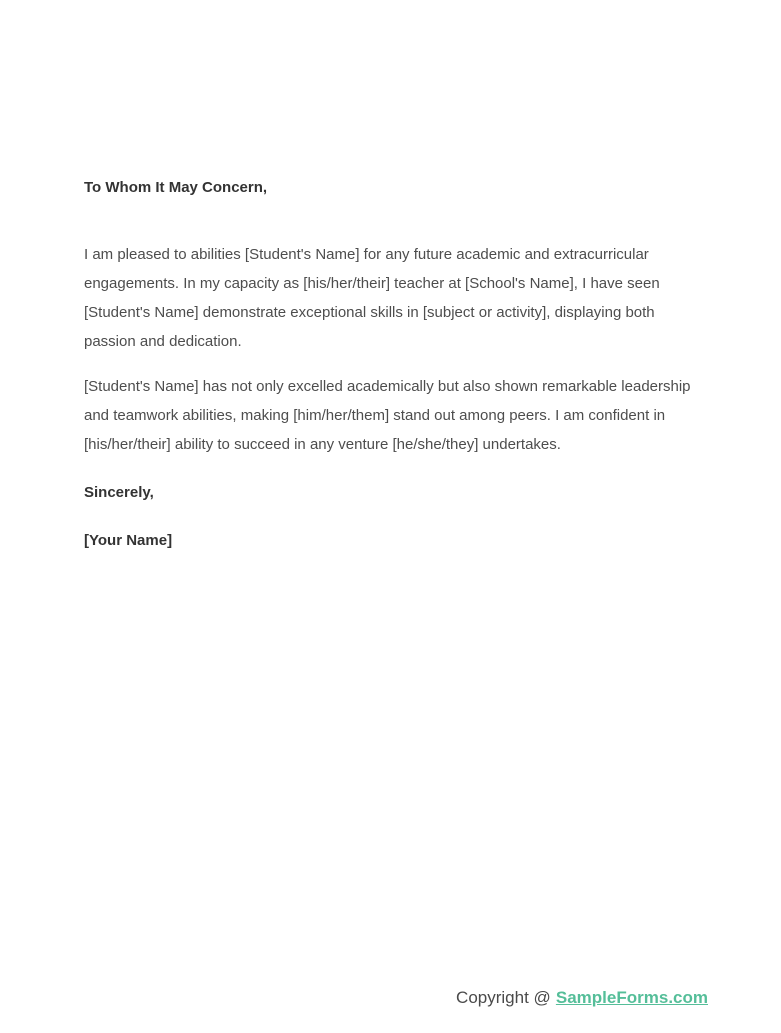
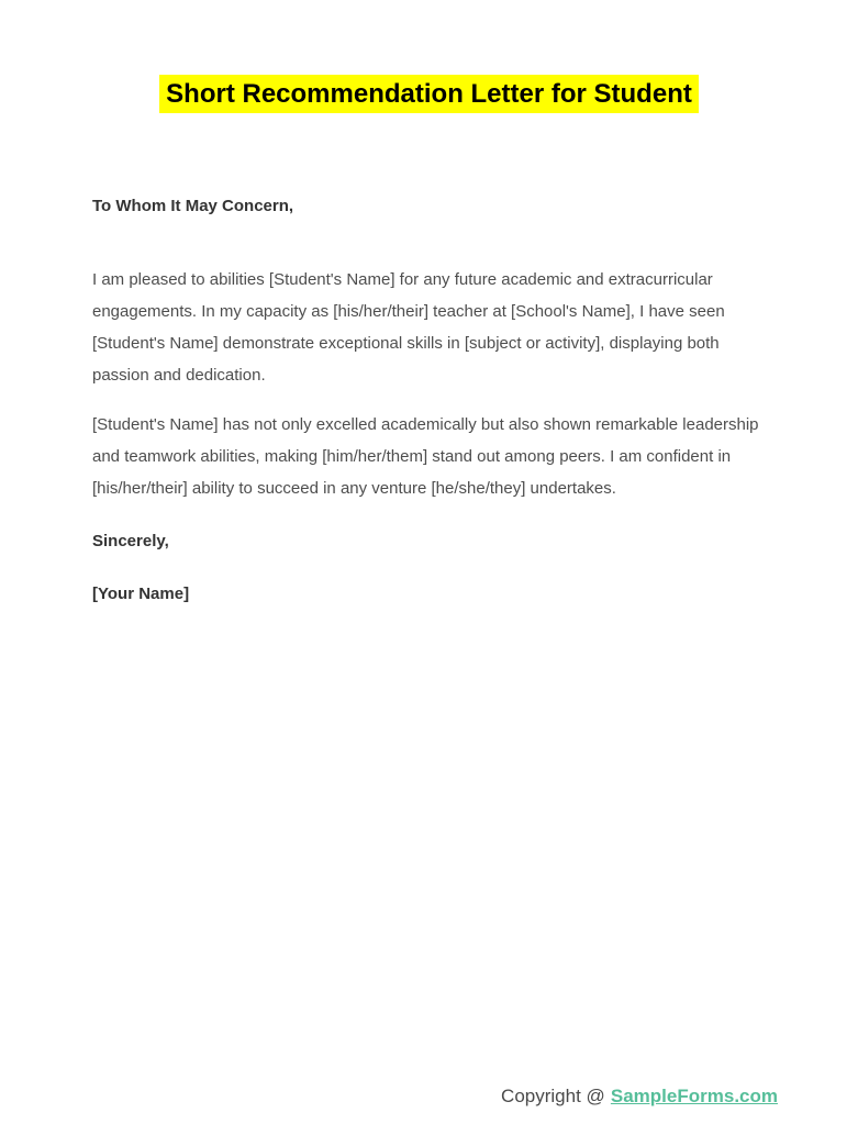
+ Short Recommendation Letter for Student
  To Whom It May Concern,
  I am pleased to abilities [Student's Name] for any future academic and extracurricular engagements. In my capacity as [his/her/their] teacher at [School's Name], I have seen [Student's Name] demonstrate exceptional skills in [subject or activity], displaying both passion and dedication.
  [Student's Name] has not only excelled academically but also shown remarkable leadership and teamwork abilities, making [him/her/them] stand out among peers. I am confident in [his/her/their] ability to succeed in any venture [he/she/they] undertakes.
  Sincerely,
  [Your Name]
  Copyright @ SampleForms.com
